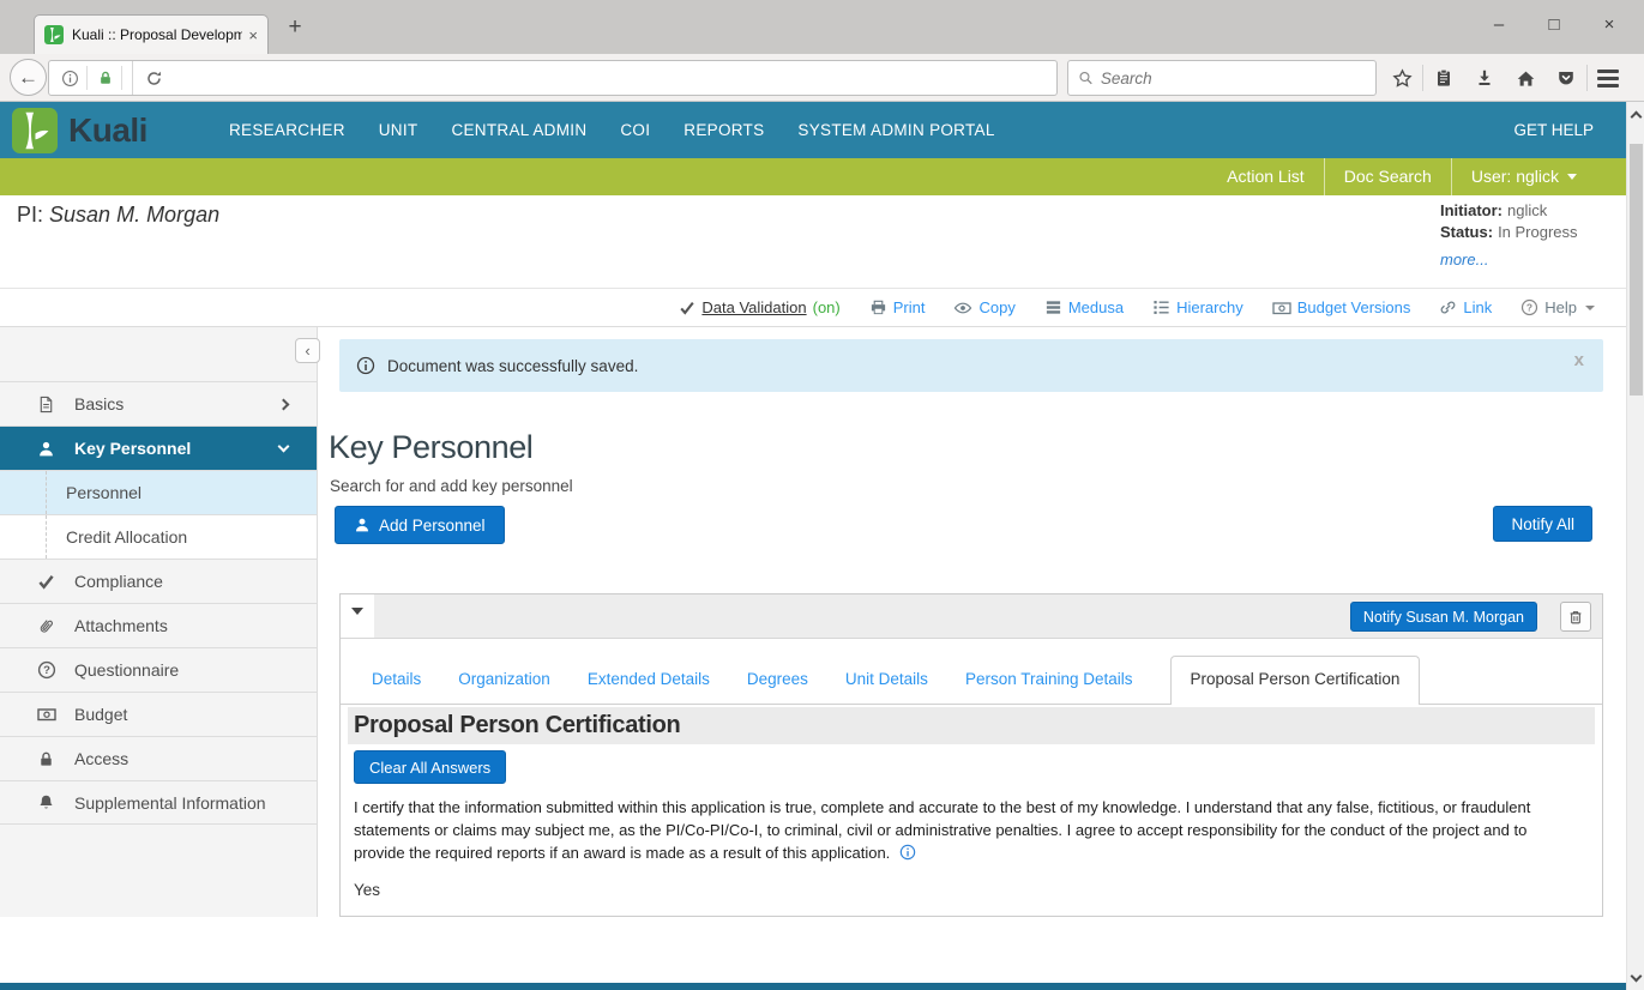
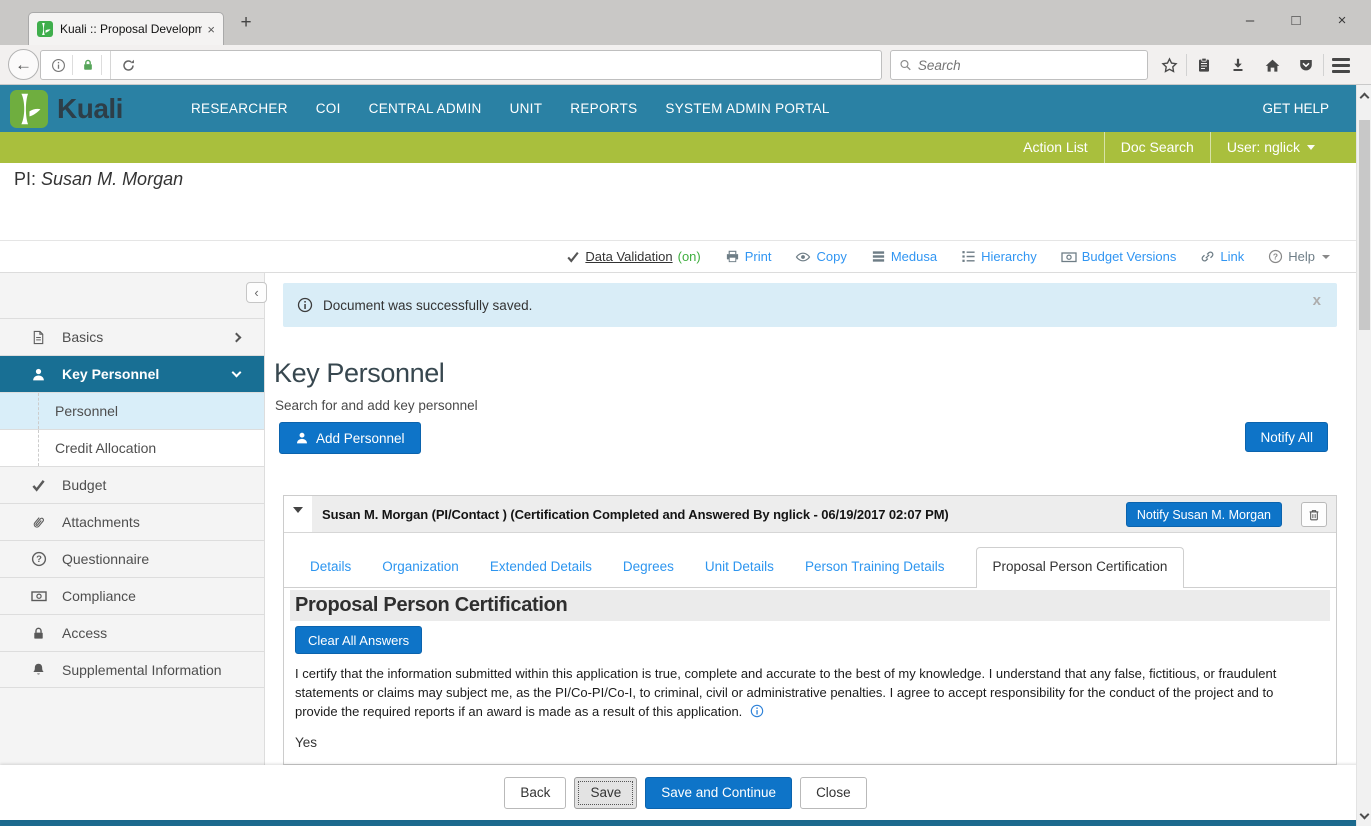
  Kuali :: Proposal Developm
  ×
  +
  –
  □
  ×
  ←
  Search
  Kuali
  RESEARCHER
- UNIT
+ COI
  CENTRAL ADMIN
- COI
+ UNIT
  REPORTS
  SYSTEM ADMIN PORTAL
  GET HELP
  Action List
  Doc Search
  User: nglick
  PI: Susan M. Morgan
- Initiator: nglick
- Status: In Progress
- more...
  Data Validation
  (on)
  Print
  Copy
  Medusa
  Hierarchy
  Budget Versions
  Link
  ?
  Help
  ‹
  Basics
  Key Personnel
  Personnel
  Credit Allocation
- Compliance
+ Budget
  Attachments
  ?
  Questionnaire
- Budget
+ Compliance
  Access
  Supplemental Information
  Document was successfully saved.
  x
  Key Personnel
  Search for and add key personnel
  Add Personnel
  Notify All
+ Susan M. Morgan (PI/Contact ) (Certification Completed and Answered By nglick - 06/19/2017 02:07 PM)
  Notify Susan M. Morgan
  Details
  Organization
  Extended Details
  Degrees
  Unit Details
  Person Training Details
  Proposal Person Certification
  Proposal Person Certification
  Clear All Answers
  I certify that the information submitted within this application is true, complete and accurate to the best of my knowledge. I understand that any false, fictitious, or fraudulent statements or claims may subject me, as the PI/Co-PI/Co-I, to criminal, civil or administrative penalties. I agree to accept responsibility for the conduct of the project and to provide the required reports if an award is made as a result of this application.
  Yes
+ Back
+ Save
+ Save and Continue
+ Close
